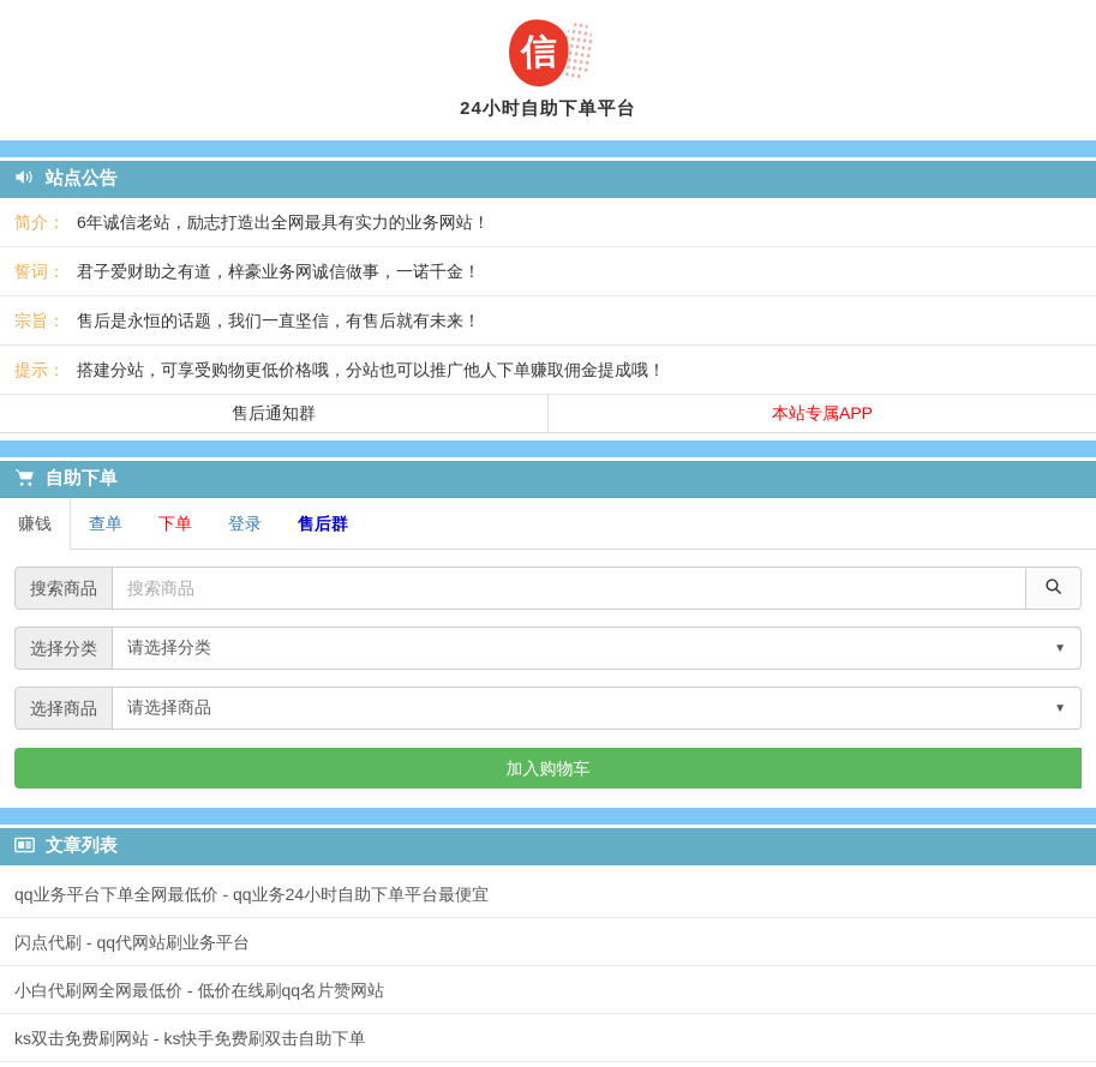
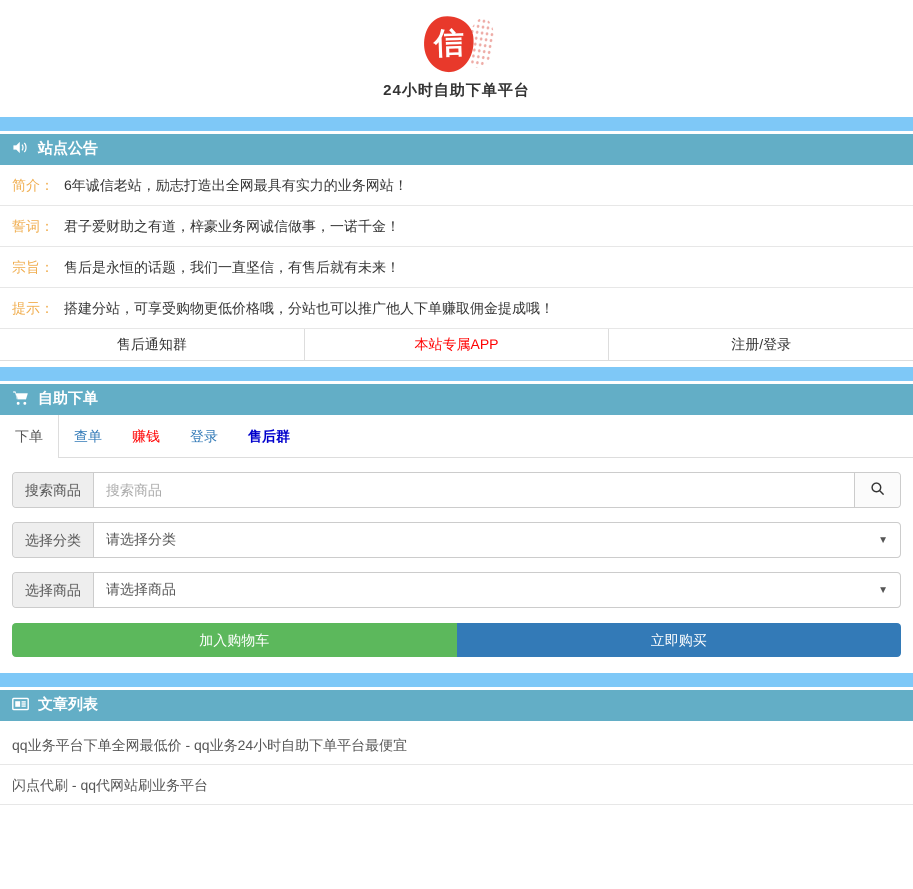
  24小时自助下单平台
  站点公告
  简介： 6年诚信老站，励志打造出全网最具有实力的业务网站！
  誓词： 君子爱财助之有道，梓豪业务网诚信做事，一诺千金！
  宗旨： 售后是永恒的话题，我们一直坚信，有售后就有未来！
  提示： 搭建分站，可享受购物更低价格哦，分站也可以推广他人下单赚取佣金提成哦！
  售后通知群
  本站专属APP
+ 注册/登录
  自助下单
- 赚钱
+ 下单
  查单
- 下单
+ 赚钱
  登录
  售后群
  搜索商品
  搜索商品
  选择分类
  请选择分类
  ▼
  选择商品
  请选择商品
  ▼
  加入购物车
+ 立即购买
  文章列表
  qq业务平台下单全网最低价 - qq业务24小时自助下单平台最便宜
  闪点代刷 - qq代网站刷业务平台
- 小白代刷网全网最低价 - 低价在线刷qq名片赞网站
- ks双击免费刷网站 - ks快手免费刷双击自助下单
